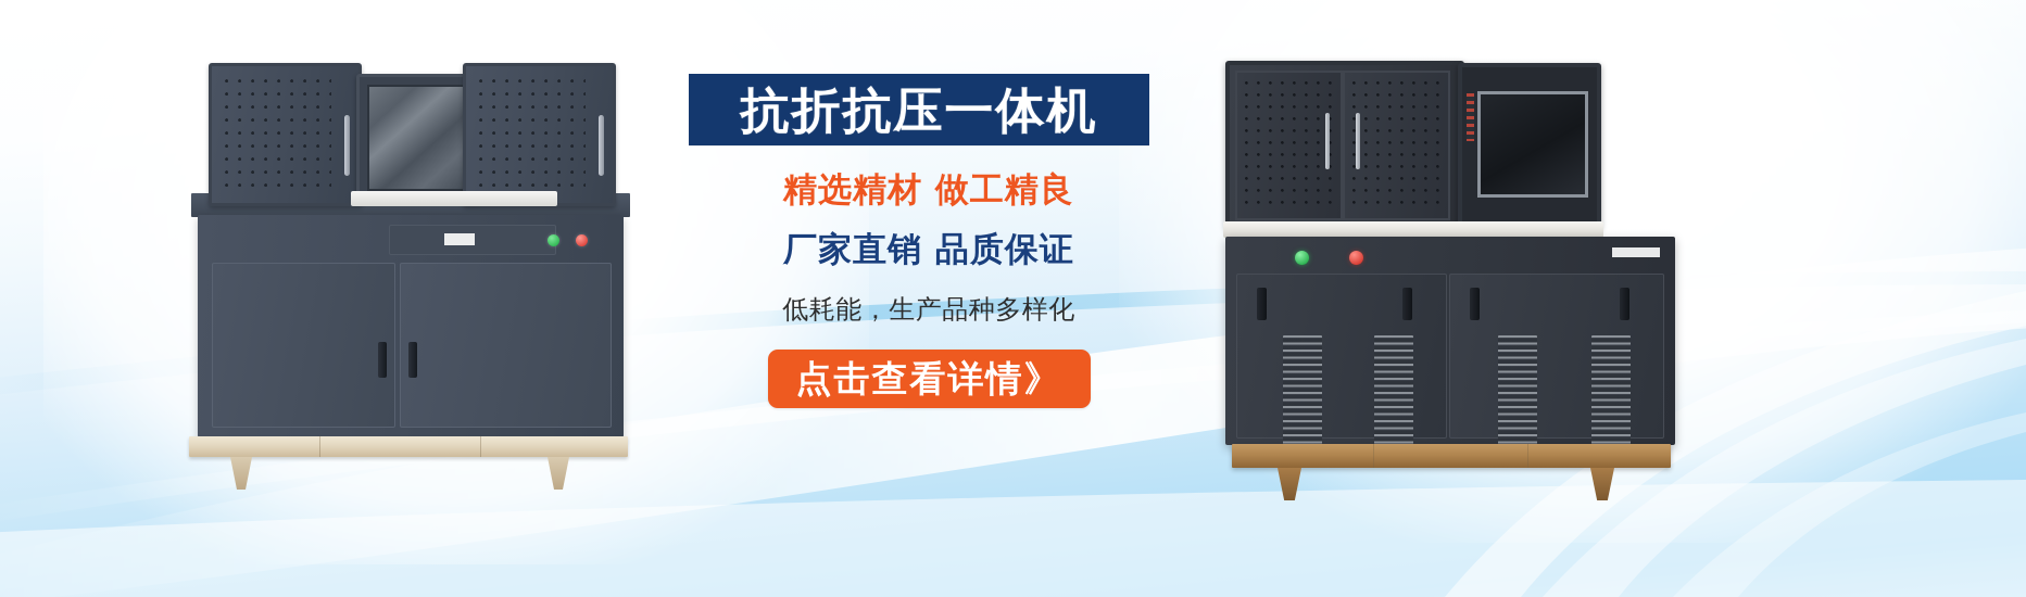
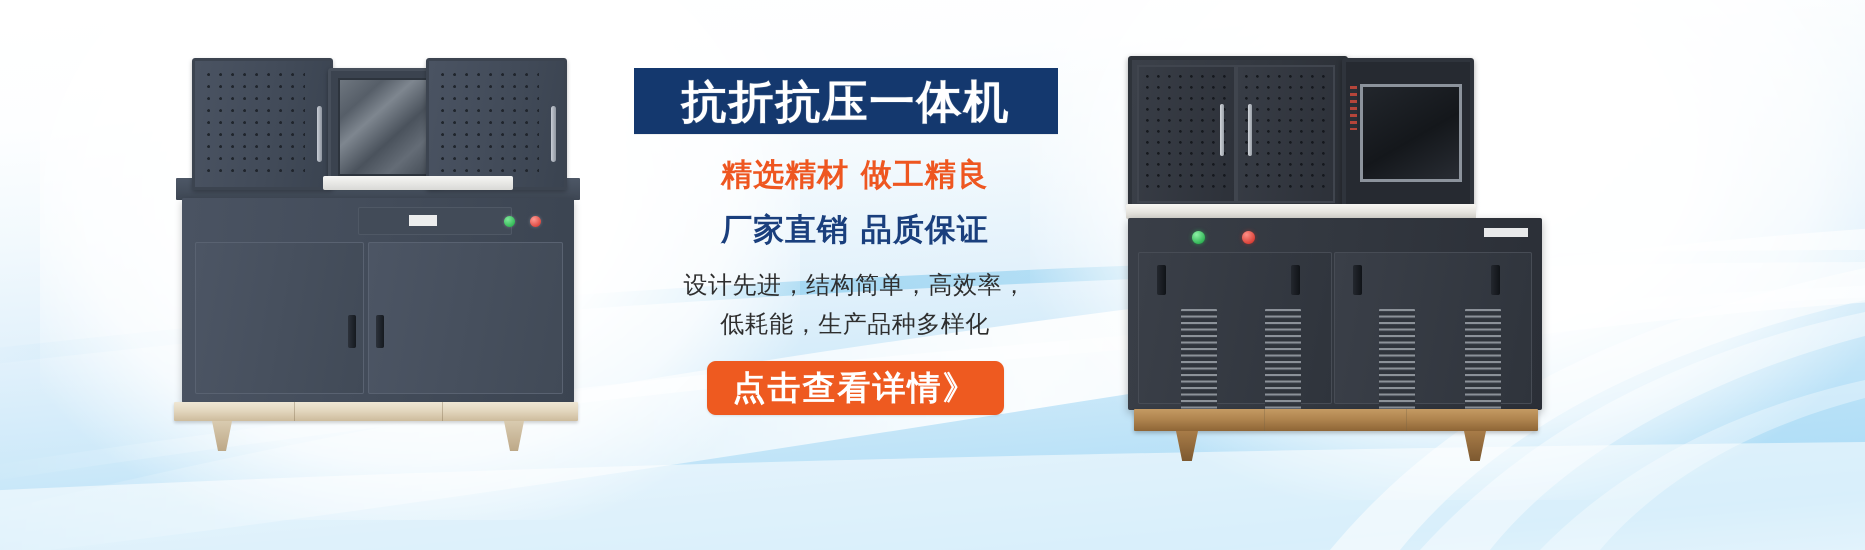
  抗折抗压一体机
  精选精材 做工精良
  厂家直销 品质保证
+ 设计先进，结构简单，高效率，
  低耗能，生产品种多样化
  点击查看详情》
